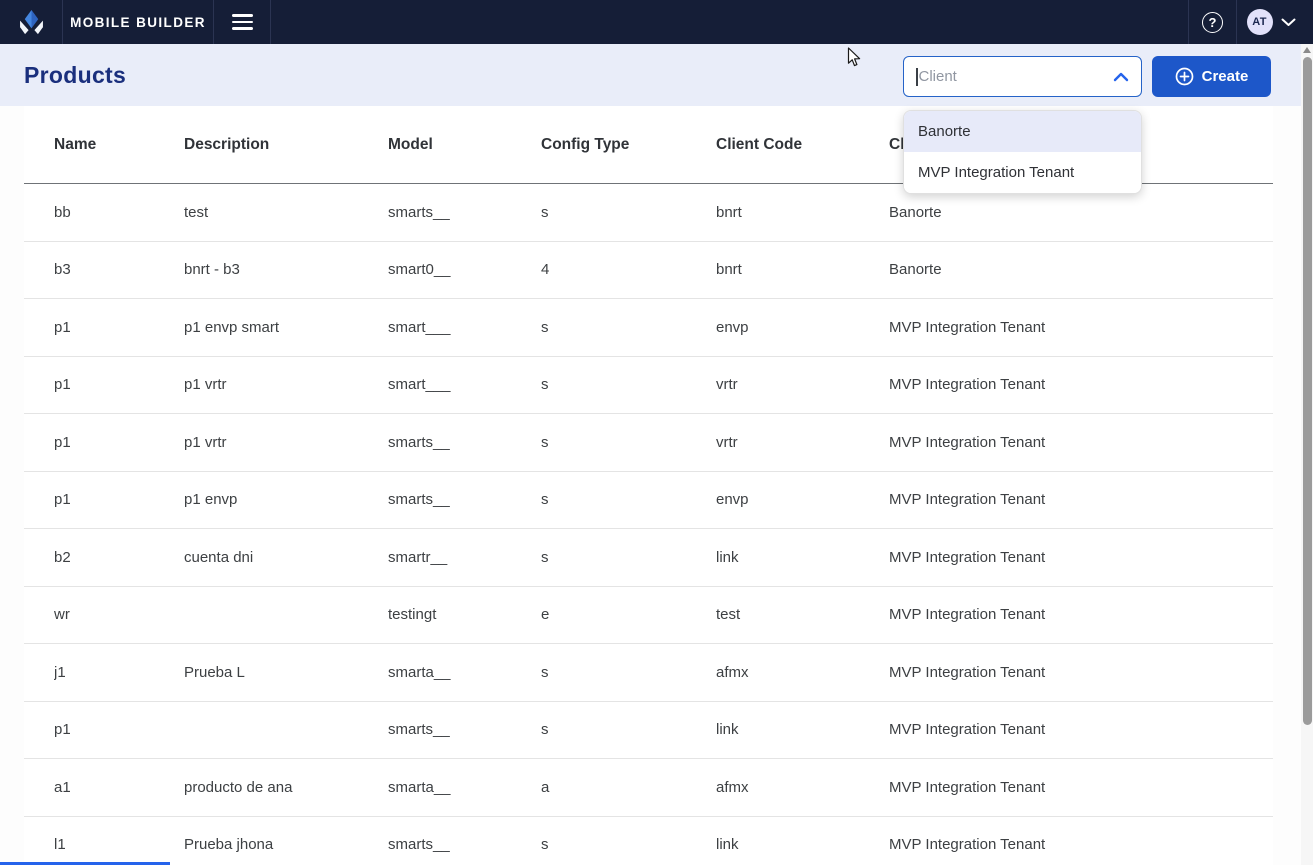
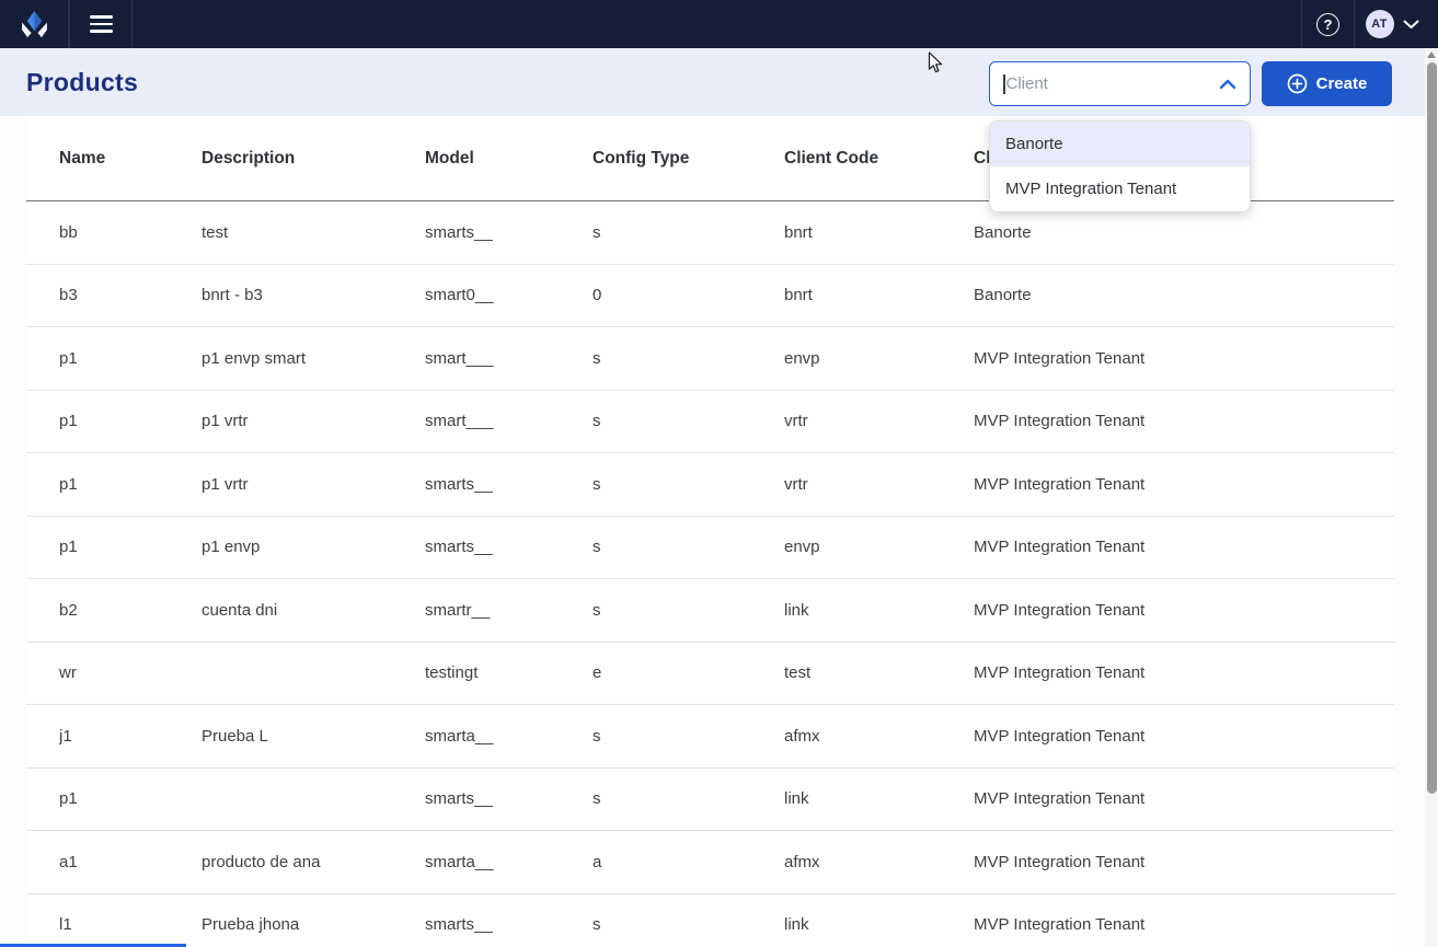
- MOBILE BUILDER
  ?
  AT
  Products
  Client
  Create
  Banorte
  MVP Integration Tenant
  Name
  Description
  Model
  Config Type
  Client Code
  bb
  test
  smarts__
  s
  bnrt
  Banorte
  b3
  bnrt - b3
  smart0__
- 4
+ 0
  bnrt
  Banorte
  p1
  p1 envp smart
  smart___
  s
  envp
  MVP Integration Tenant
  p1
  p1 vrtr
  smart___
  s
  vrtr
  MVP Integration Tenant
  p1
  p1 vrtr
  smarts__
  s
  vrtr
  MVP Integration Tenant
  p1
  p1 envp
  smarts__
  s
  envp
  MVP Integration Tenant
  b2
  cuenta dni
  smartr__
  s
  link
  MVP Integration Tenant
  wr
  testingt
  e
  test
  MVP Integration Tenant
  j1
  Prueba L
  smarta__
  s
  afmx
  MVP Integration Tenant
  p1
  smarts__
  s
  link
  MVP Integration Tenant
  a1
  producto de ana
  smarta__
  a
  afmx
  MVP Integration Tenant
  l1
  Prueba jhona
  smarts__
  s
  link
  MVP Integration Tenant
